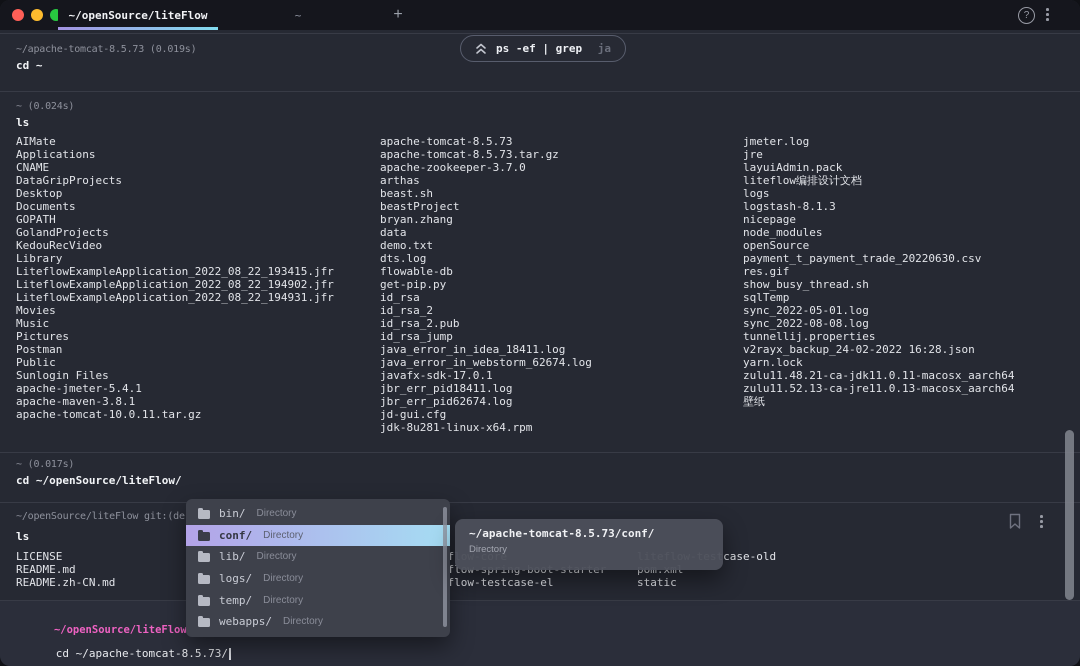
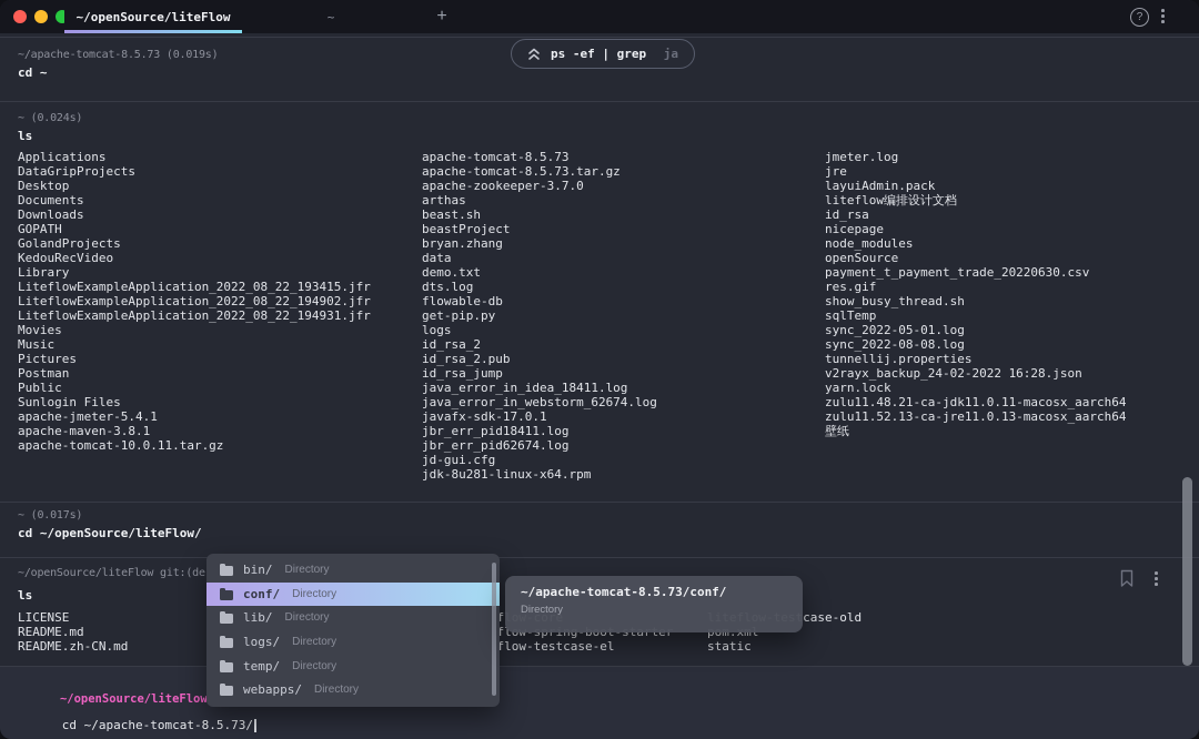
  ~/openSource/liteFlow
  ~
  +
  ?
  ~/apache-tomcat-8.5.73 (0.019s)
  cd ~
  ps -ef | grep
  ja
  ~ (0.024s)
  ls
- AIMate
  Applications
- CNAME
  DataGripProjects
  Desktop
  Documents
+ Downloads
  GOPATH
  GolandProjects
  KedouRecVideo
  Library
  LiteflowExampleApplication_2022_08_22_193415.jfr
  LiteflowExampleApplication_2022_08_22_194902.jfr
  LiteflowExampleApplication_2022_08_22_194931.jfr
  Movies
  Music
  Pictures
  Postman
  Public
  Sunlogin Files
  apache-jmeter-5.4.1
  apache-maven-3.8.1
  apache-tomcat-10.0.11.tar.gz
  apache-tomcat-8.5.73
  apache-tomcat-8.5.73.tar.gz
  apache-zookeeper-3.7.0
  arthas
  beast.sh
  beastProject
  bryan.zhang
  data
  demo.txt
  dts.log
  flowable-db
  get-pip.py
- id_rsa
+ logs
  id_rsa_2
  id_rsa_2.pub
  id_rsa_jump
  java_error_in_idea_18411.log
  java_error_in_webstorm_62674.log
  javafx-sdk-17.0.1
  jbr_err_pid18411.log
  jbr_err_pid62674.log
  jd-gui.cfg
  jdk-8u281-linux-x64.rpm
  jmeter.log
  jre
  layuiAdmin.pack
  liteflow编排设计文档
- logs
+ id_rsa
- logstash-8.1.3
  nicepage
  node_modules
  openSource
  payment_t_payment_trade_20220630.csv
  res.gif
  show_busy_thread.sh
  sqlTemp
  sync_2022-05-01.log
  sync_2022-08-08.log
  tunnellij.properties
  v2rayx_backup_24-02-2022 16:28.json
  yarn.lock
  zulu11.48.21-ca-jdk11.0.11-macosx_aarch64
  zulu11.52.13-ca-jre11.0.13-macosx_aarch64
  壁纸
  ~ (0.017s)
  cd ~/openSource/liteFlow/
  ~/openSource/liteFlow git:(de
  ls
  LICENSE
  README.md
  README.zh-CN.md
  flow-testcase-el
  static
  ~/openSource/liteFlow
  cd ~/apache-tomcat-8.5.73/
  bin/
  Directory
  conf/
  Directory
  lib/
  Directory
  logs/
  Directory
  temp/
  Directory
  webapps/
  Directory
  ~/apache-tomcat-8.5.73/conf/
  Directory
